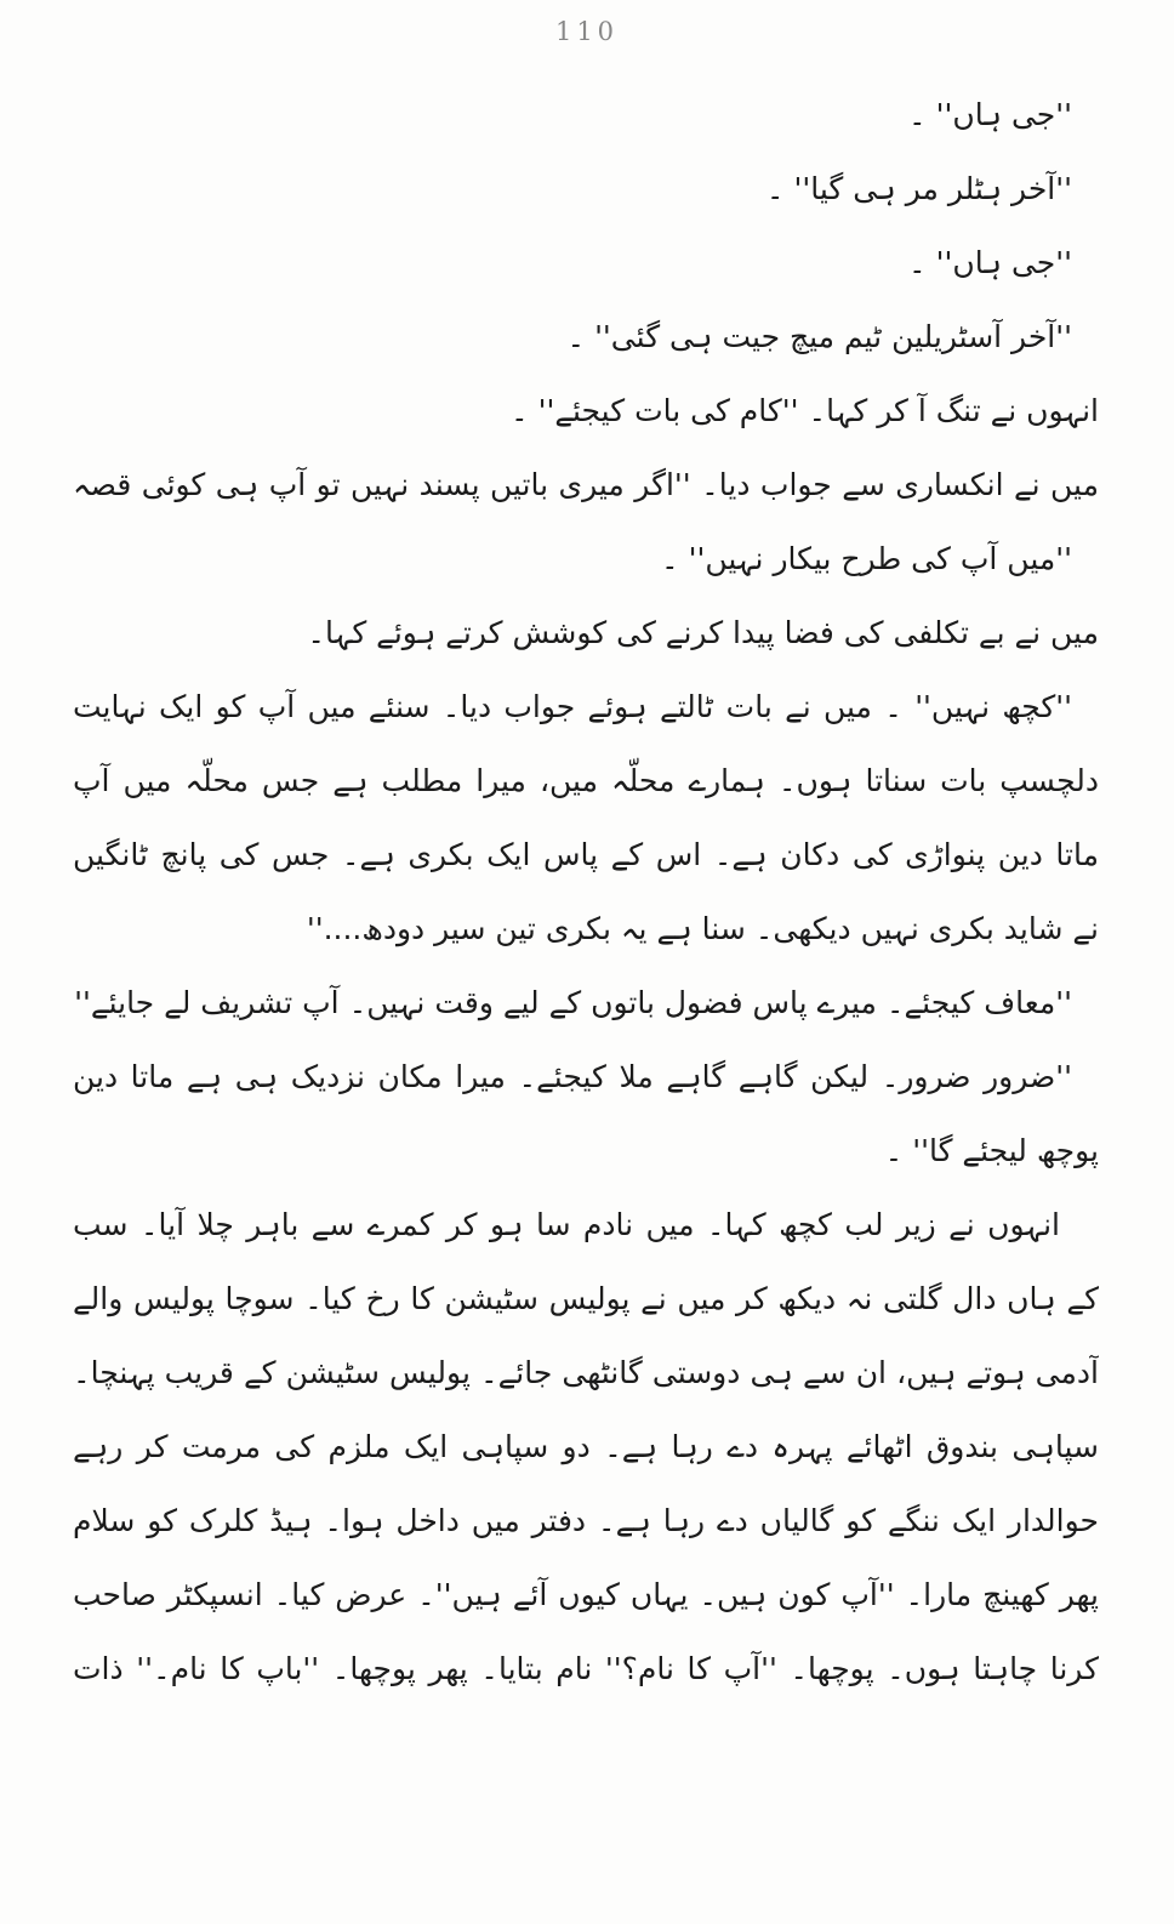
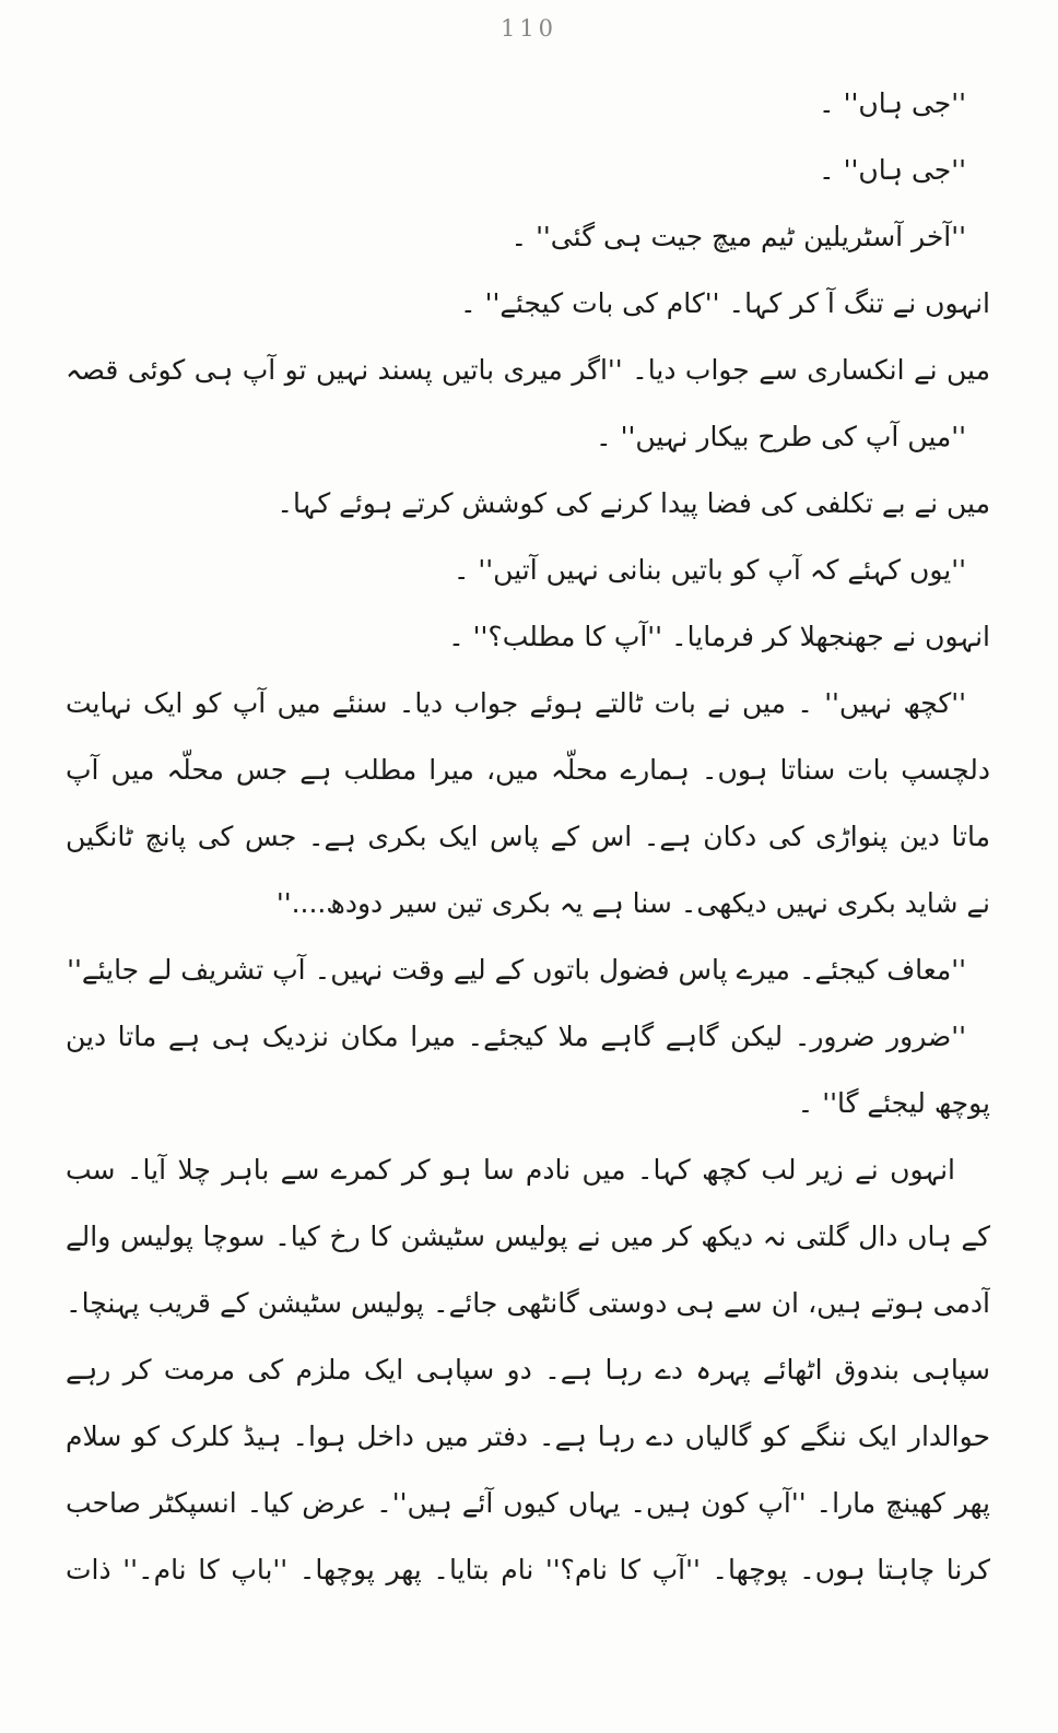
  110
  ''جی ہاں'' ۔
- ''آخر ہٹلر مر ہی گیا'' ۔
  ''جی ہاں'' ۔
  ''آخر آسٹریلین ٹیم میچ جیت ہی گئی'' ۔
  انہوں نے تنگ آ کر کہا۔ ''کام کی بات کیجئے'' ۔
  میں نے انکساری سے جواب دیا۔ ''اگر میری باتیں پسند نہیں تو آپ ہی کوئی قصہ
  ''میں آپ کی طرح بیکار نہیں'' ۔
  میں نے بے تکلفی کی فضا پیدا کرنے کی کوشش کرتے ہوئے کہا۔
+ ''یوں کہئے کہ آپ کو باتیں بنانی نہیں آتیں'' ۔
+ انہوں نے جھنجھلا کر فرمایا۔ ''آپ کا مطلب؟'' ۔
  ''کچھ نہیں'' ۔ میں نے بات ٹالتے ہوئے جواب دیا۔ سنئے میں آپ کو ایک نہایت
  دلچسپ بات سناتا ہوں۔ ہمارے محلّہ میں، میرا مطلب ہے جس محلّہ میں آپ
  ماتا دین پنواڑی کی دکان ہے۔ اس کے پاس ایک بکری ہے۔ جس کی پانچ ٹانگیں
  نے شاید بکری نہیں دیکھی۔ سنا ہے یہ بکری تین سیر دودھ....''
  ''معاف کیجئے۔ میرے پاس فضول باتوں کے لیے وقت نہیں۔ آپ تشریف لے جایئے''
  ''ضرور ضرور۔ لیکن گاہے گاہے ملا کیجئے۔ میرا مکان نزدیک ہی ہے ماتا دین
  پوچھ لیجئے گا'' ۔
  انہوں نے زیر لب کچھ کہا۔ میں نادم سا ہو کر کمرے سے باہر چلا آیا۔ سب
  کے ہاں دال گلتی نہ دیکھ کر میں نے پولیس سٹیشن کا رخ کیا۔ سوچا پولیس والے
  آدمی ہوتے ہیں، ان سے ہی دوستی گانٹھی جائے۔ پولیس سٹیشن کے قریب پہنچا۔
  سپاہی بندوق اٹھائے پہرہ دے رہا ہے۔ دو سپاہی ایک ملزم کی مرمت کر رہے
  حوالدار ایک ننگے کو گالیاں دے رہا ہے۔ دفتر میں داخل ہوا۔ ہیڈ کلرک کو سلام
  پھر کھینچ مارا۔ ''آپ کون ہیں۔ یہاں کیوں آئے ہیں''۔ عرض کیا۔ انسپکٹر صاحب
  کرنا چاہتا ہوں۔ پوچھا۔ ''آپ کا نام؟'' نام بتایا۔ پھر پوچھا۔ ''باپ کا نام۔'' ذات
